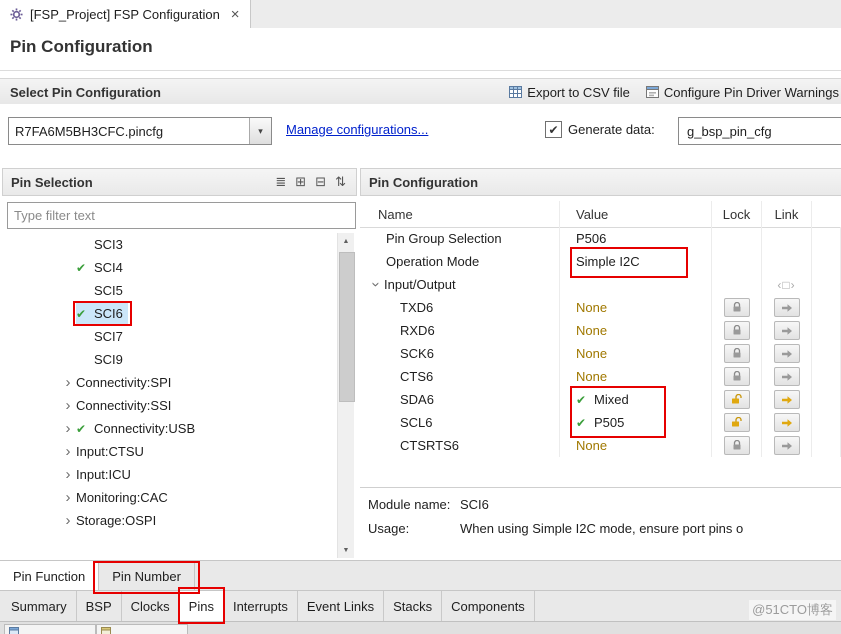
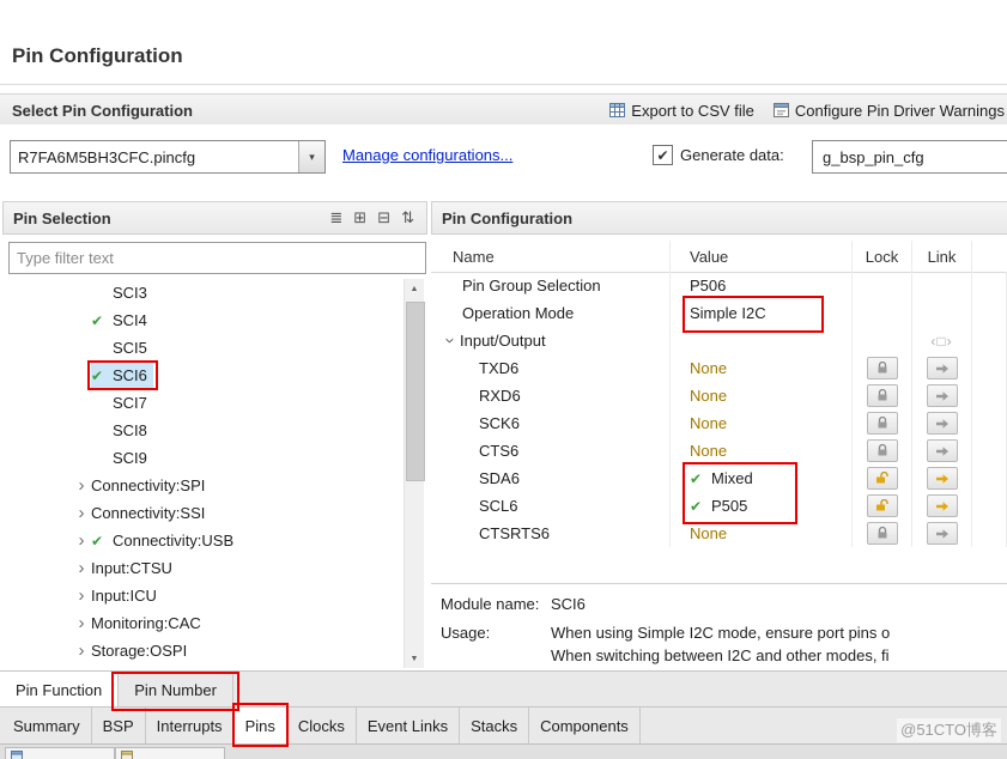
- [FSP_Project] FSP Configuration
- ×
  Pin Configuration
  Select Pin Configuration
  Export to CSV file
  Configure Pin Driver Warnings
  R7FA6M5BH3CFC.pincfg
  ▾
  Manage configurations...
  ✔
  Generate data:
  g_bsp_pin_cfg
  Pin Selection
  ≣
  ⊞
  ⊟
  ⇅
  Type filter text
  SCI3
  ✔
  SCI4
  SCI5
  ✔
  SCI6
  SCI7
+ SCI8
  SCI9
  ›
  Connectivity:SPI
  ›
  Connectivity:SSI
  ›
  ✔
  Connectivity:USB
  ›
  Input:CTSU
  ›
  Input:ICU
  ›
  Monitoring:CAC
  ›
  Storage:OSPI
  Pin Configuration
  Name
  Value
  Lock
  Link
  Pin Group Selection
  P506
  Operation Mode
  Simple I2C
  Input/Output
  ‹□›
  TXD6
  None
  RXD6
  None
  SCK6
  None
  CTS6
  None
  SDA6
  ✔
  Mixed
  SCL6
  ✔
  P505
  CTSRTS6
  None
  Module name:
  SCI6
  Usage:
  When using Simple I2C mode, ensure port pins o
+ When switching between I2C and other modes, fi
  Pin Function
  Pin Number
  Summary
  BSP
- Clocks
+ Interrupts
  Pins
- Interrupts
+ Clocks
  Event Links
  Stacks
  Components
  @51CTO博客
